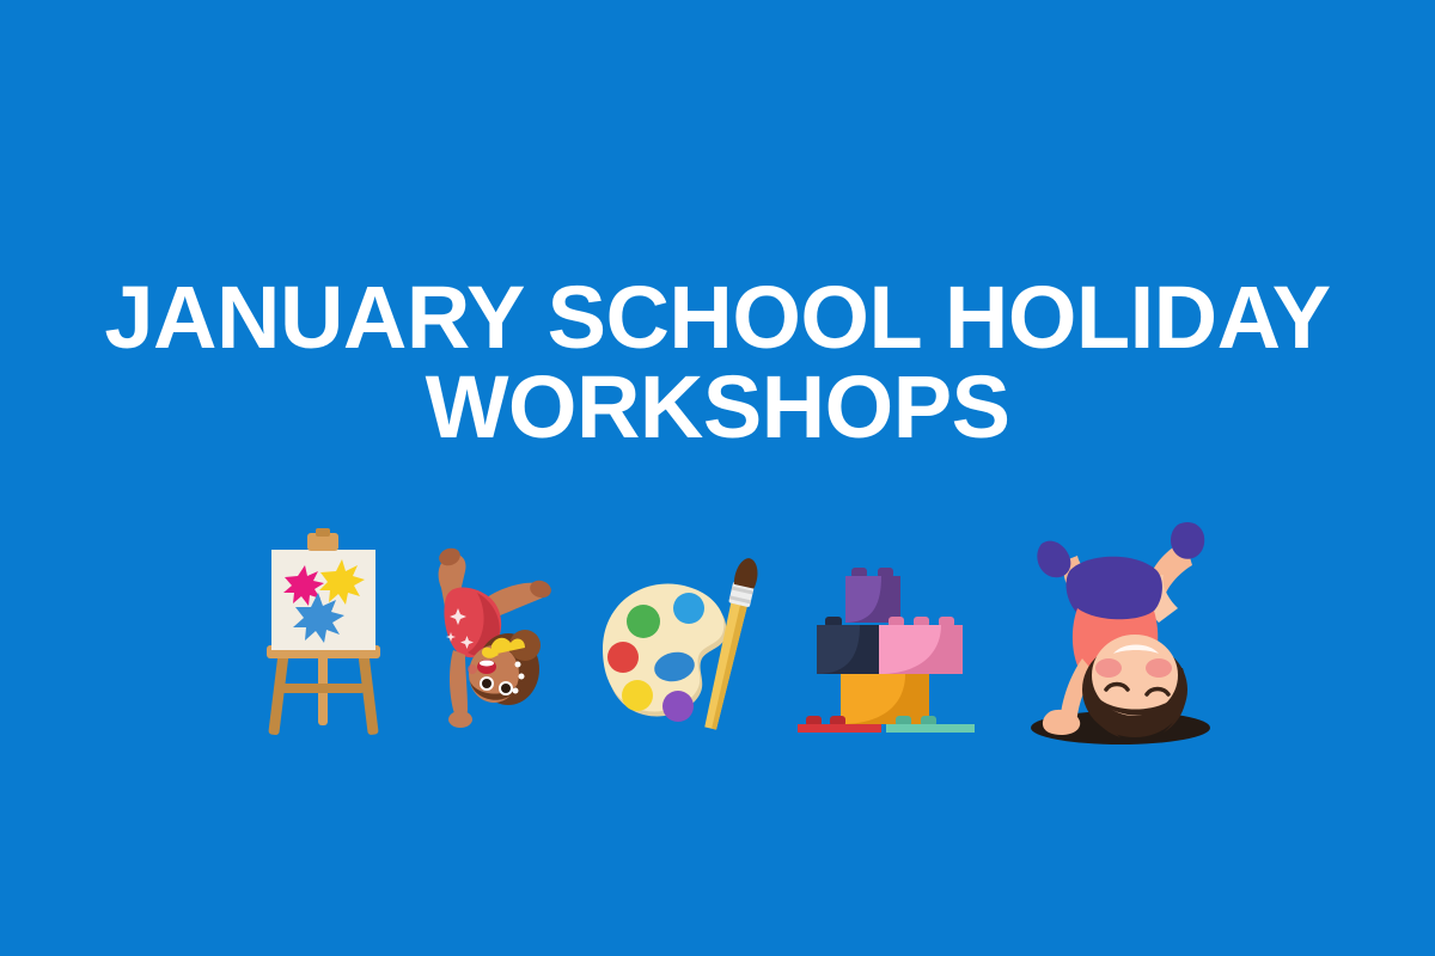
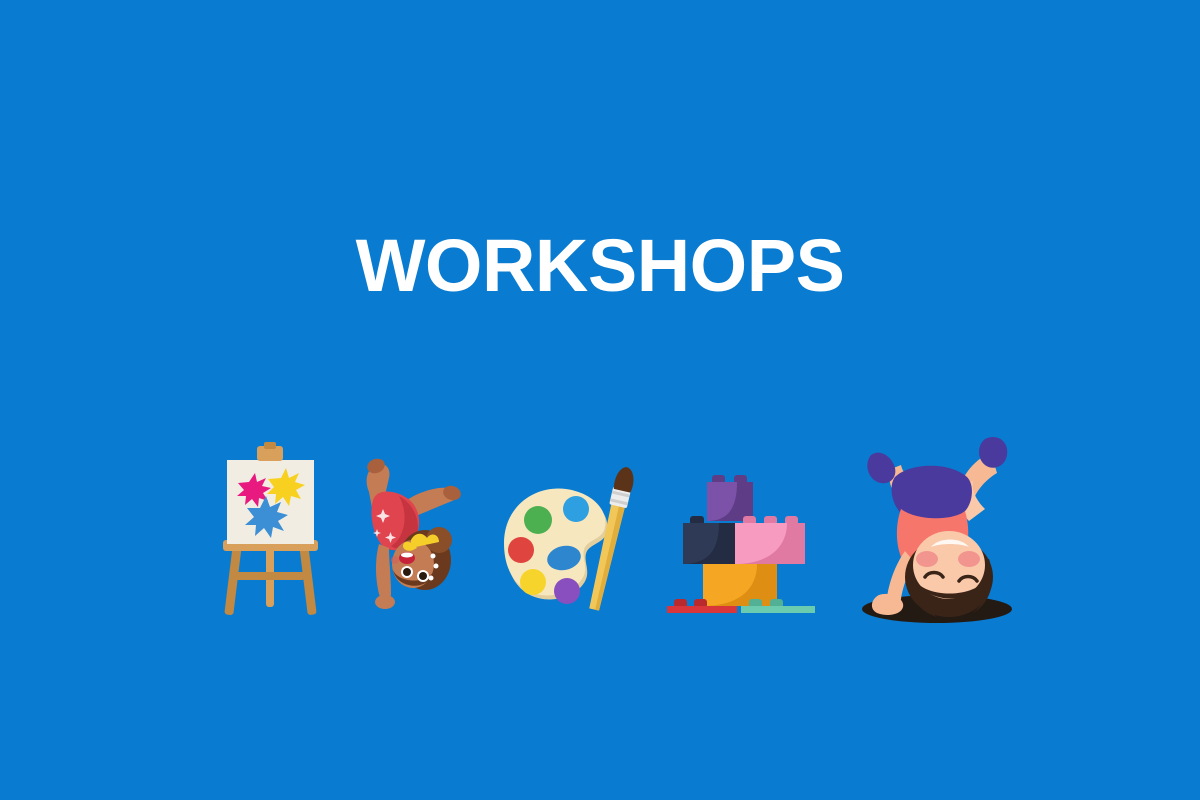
- JANUARY SCHOOL HOLIDAY
  WORKSHOPS
